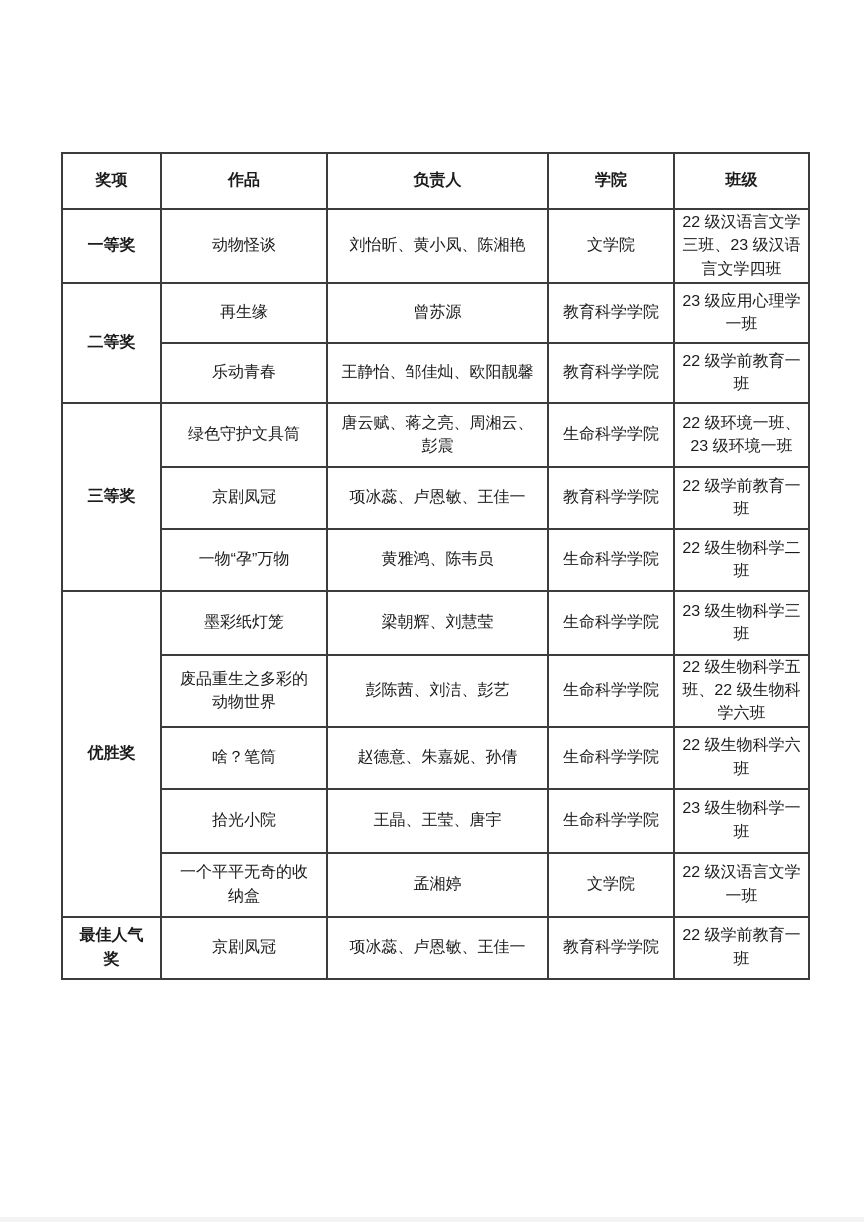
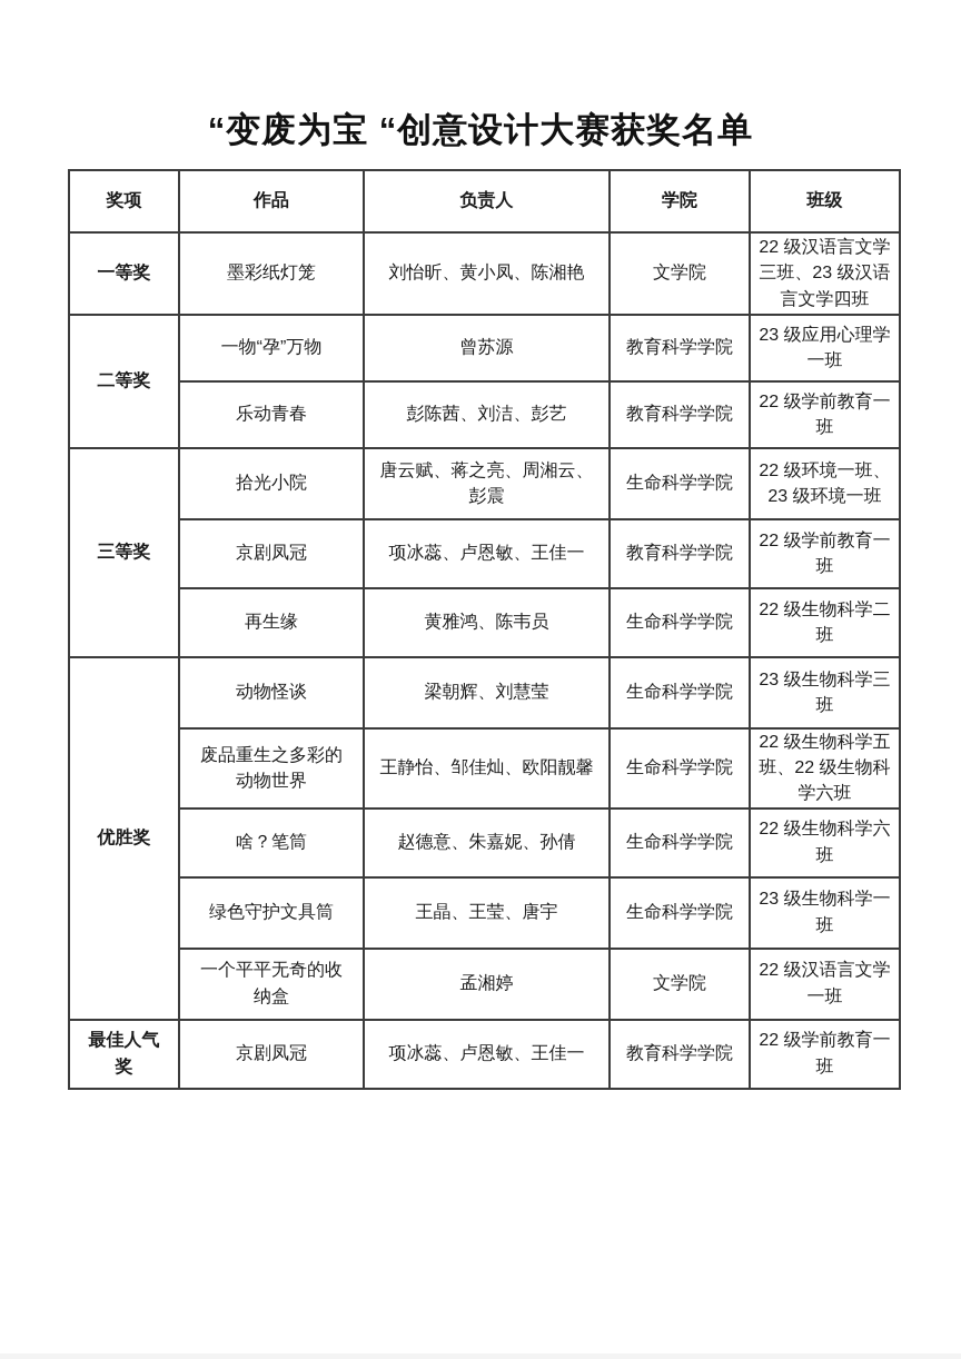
+ “变废为宝 “创意设计大赛获奖名单
  奖项	作品	负责人	学院	班级
- 一等奖	动物怪谈	刘怡昕、黄小凤、陈湘艳	文学院	22 级汉语言文学三班、23 级汉语言文学四班
+ 一等奖	墨彩纸灯笼	刘怡昕、黄小凤、陈湘艳	文学院	22 级汉语言文学三班、23 级汉语言文学四班
- 二等奖	再生缘	曾苏源	教育科学学院	23 级应用心理学一班
+ 二等奖	一物“孕”万物	曾苏源	教育科学学院	23 级应用心理学一班
- 乐动青春	王静怡、邹佳灿、欧阳靓馨	教育科学学院	22 级学前教育一班
+ 乐动青春	彭陈茜、刘洁、彭艺	教育科学学院	22 级学前教育一班
- 三等奖	绿色守护文具筒	唐云赋、蒋之亮、周湘云、彭震	生命科学学院	22 级环境一班、23 级环境一班
+ 三等奖	拾光小院	唐云赋、蒋之亮、周湘云、彭震	生命科学学院	22 级环境一班、23 级环境一班
  京剧凤冠	项冰蕊、卢恩敏、王佳一	教育科学学院	22 级学前教育一班
- 一物“孕”万物	黄雅鸿、陈韦员	生命科学学院	22 级生物科学二班
+ 再生缘	黄雅鸿、陈韦员	生命科学学院	22 级生物科学二班
- 优胜奖	墨彩纸灯笼	梁朝辉、刘慧莹	生命科学学院	23 级生物科学三班
+ 优胜奖	动物怪谈	梁朝辉、刘慧莹	生命科学学院	23 级生物科学三班
- 废品重生之多彩的动物世界	彭陈茜、刘洁、彭艺	生命科学学院	22 级生物科学五班、22 级生物科学六班
+ 废品重生之多彩的动物世界	王静怡、邹佳灿、欧阳靓馨	生命科学学院	22 级生物科学五班、22 级生物科学六班
  啥？笔筒	赵德意、朱嘉妮、孙倩	生命科学学院	22 级生物科学六班
- 拾光小院	王晶、王莹、唐宇	生命科学学院	23 级生物科学一班
+ 绿色守护文具筒	王晶、王莹、唐宇	生命科学学院	23 级生物科学一班
  一个平平无奇的收纳盒	孟湘婷	文学院	22 级汉语言文学一班
  最佳人气奖	京剧凤冠	项冰蕊、卢恩敏、王佳一	教育科学学院	22 级学前教育一班
